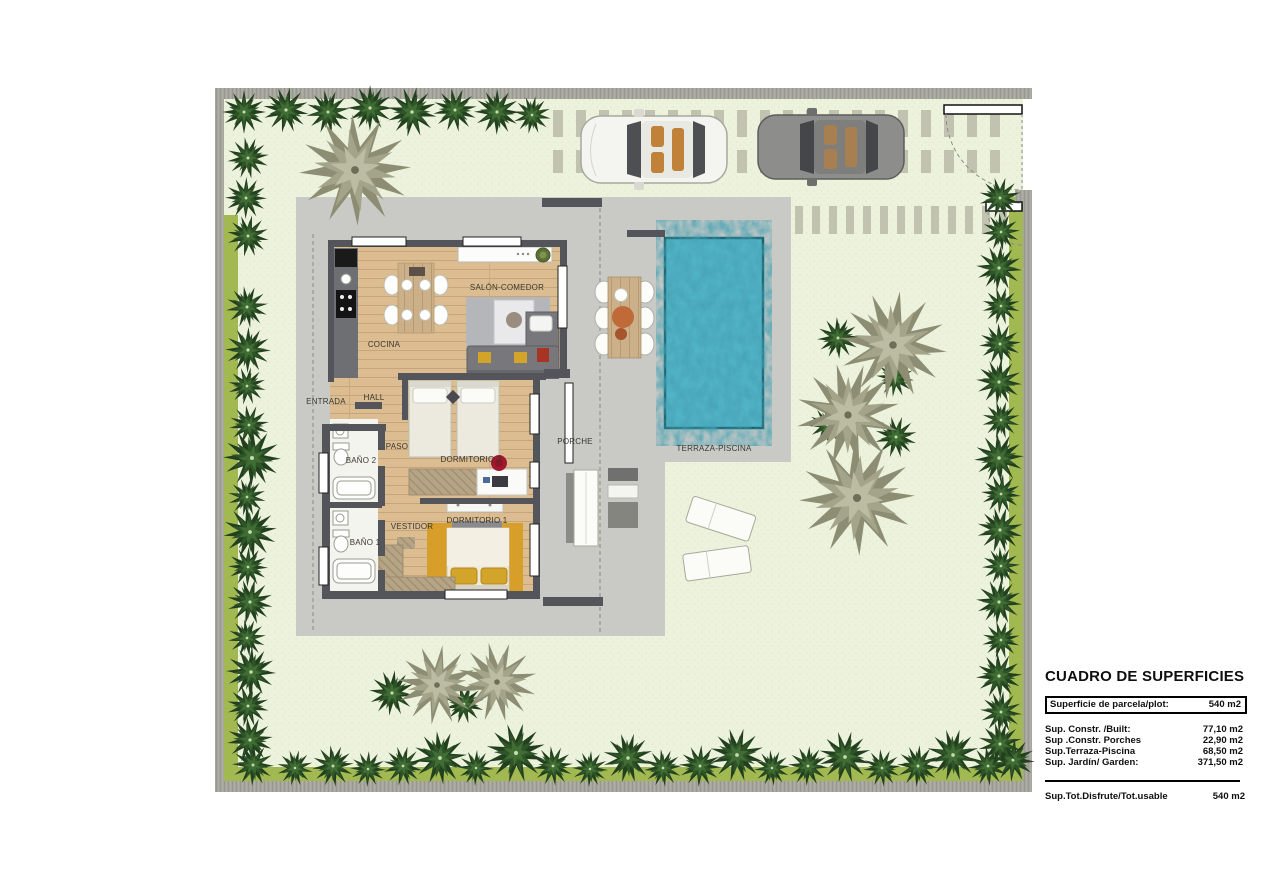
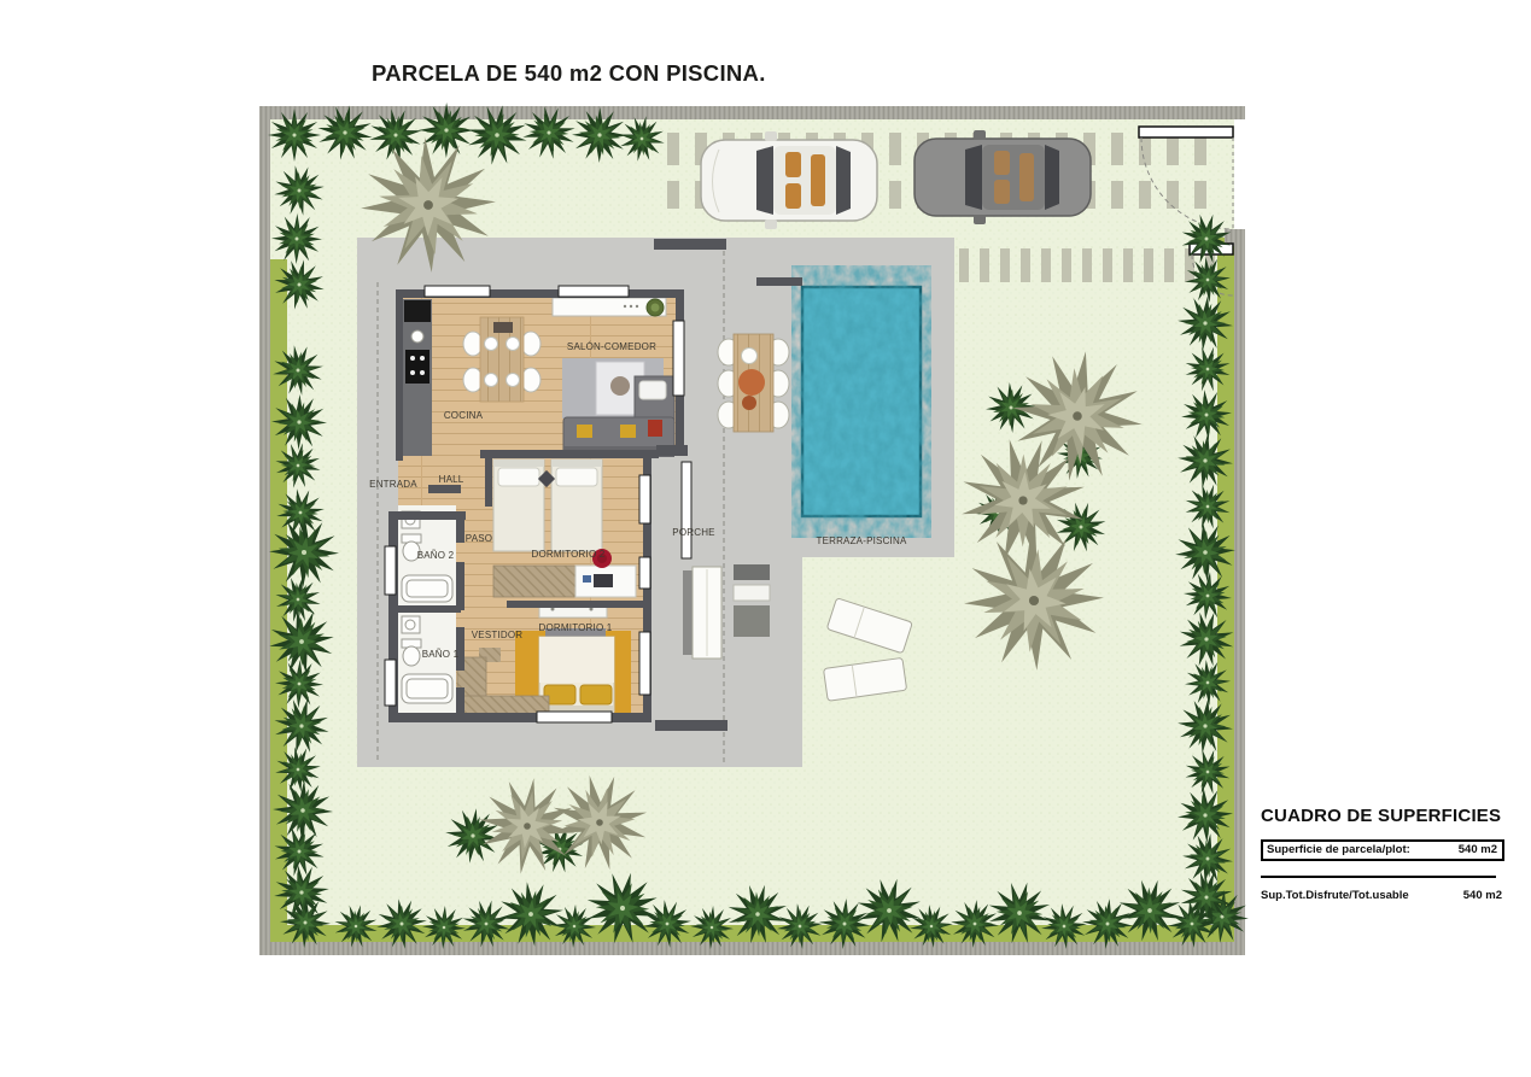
+ PARCELA DE 540 m2 CON PISCINA.
  ENTRADA
  HALL
  COCINA
  SALÓN-COMEDOR
  PASO
  BAÑO 2
  DORMITORIO 2
  VESTIDOR
  BAÑO 1
  DORMITORIO 1
  PORCHE
  TERRAZA-PISCINA
  CUADRO DE SUPERFICIES
  Superficie de parcela/plot:
  540 m2
- Sup. Constr. /Built:
- 77,10 m2
- Sup .Constr. Porches
- 22,90 m2
- Sup.Terraza-Piscina
- 68,50 m2
- Sup. Jardín/ Garden:
- 371,50 m2
  Sup.Tot.Disfrute/Tot.usable
  540 m2
